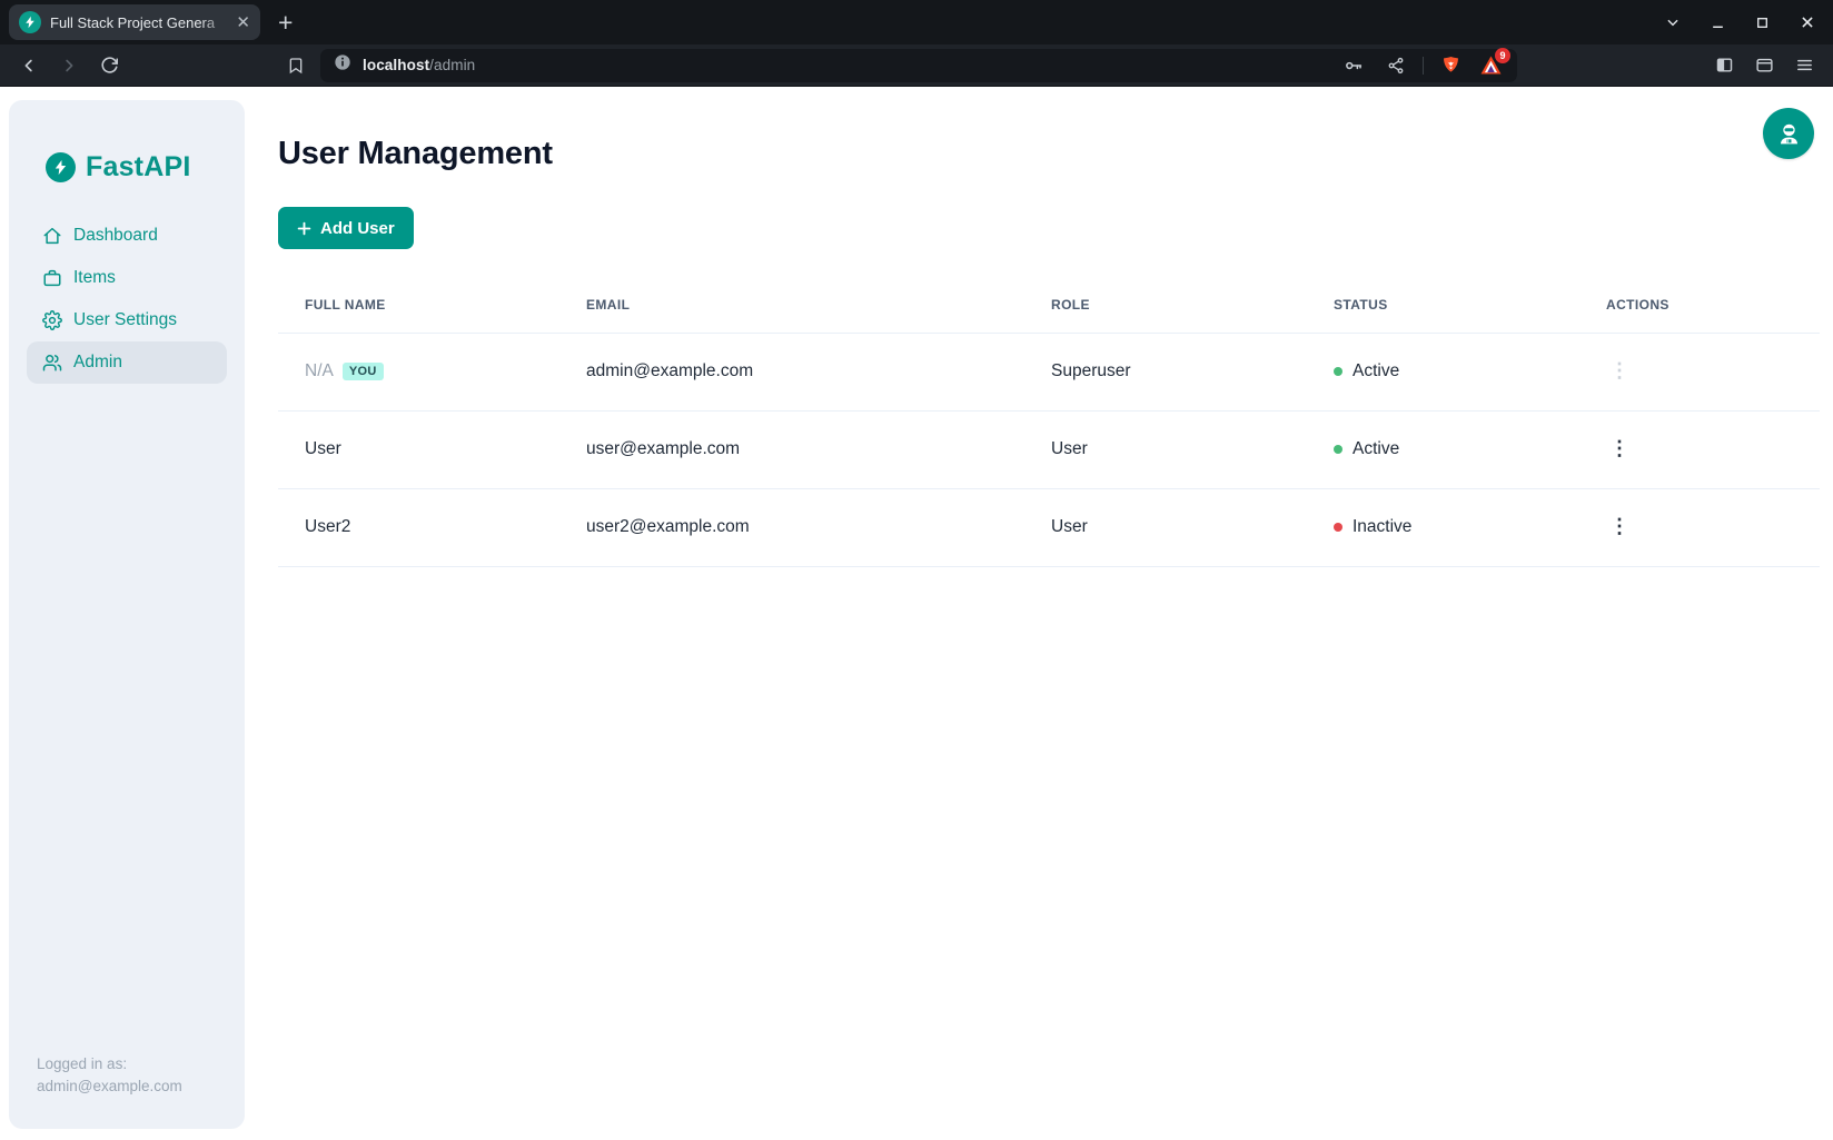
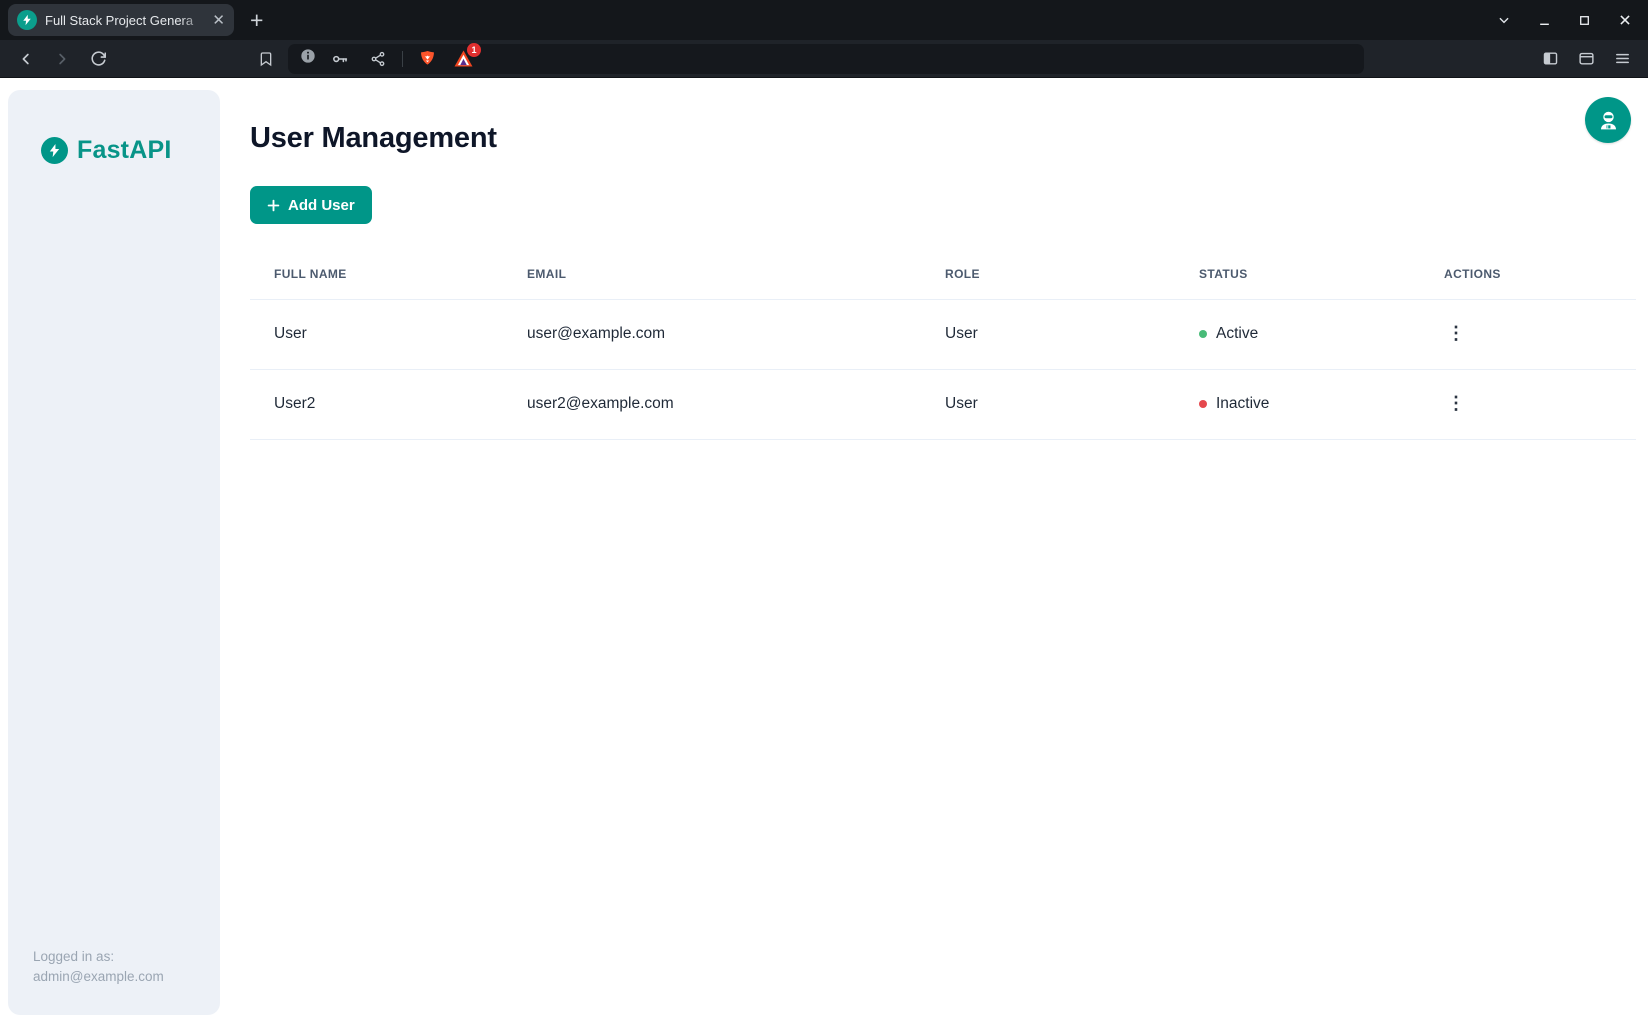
  Full Stack Project Gene
  ✕
  +
- localhost/admin
- 9
+ 1
  FastAPI
- Dashboard
- Items
- User Settings
- Admin
  Logged in as:
  admin@example.com
  User Management
  Add User
  FULL NAME	EMAIL	ROLE	STATUS	ACTIONS
- N/A YOU	admin@example.com	Superuser	Active	⋮
  User	user@example.com	User	Active	⋮
  User2	user2@example.com	User	Inactive	⋮
